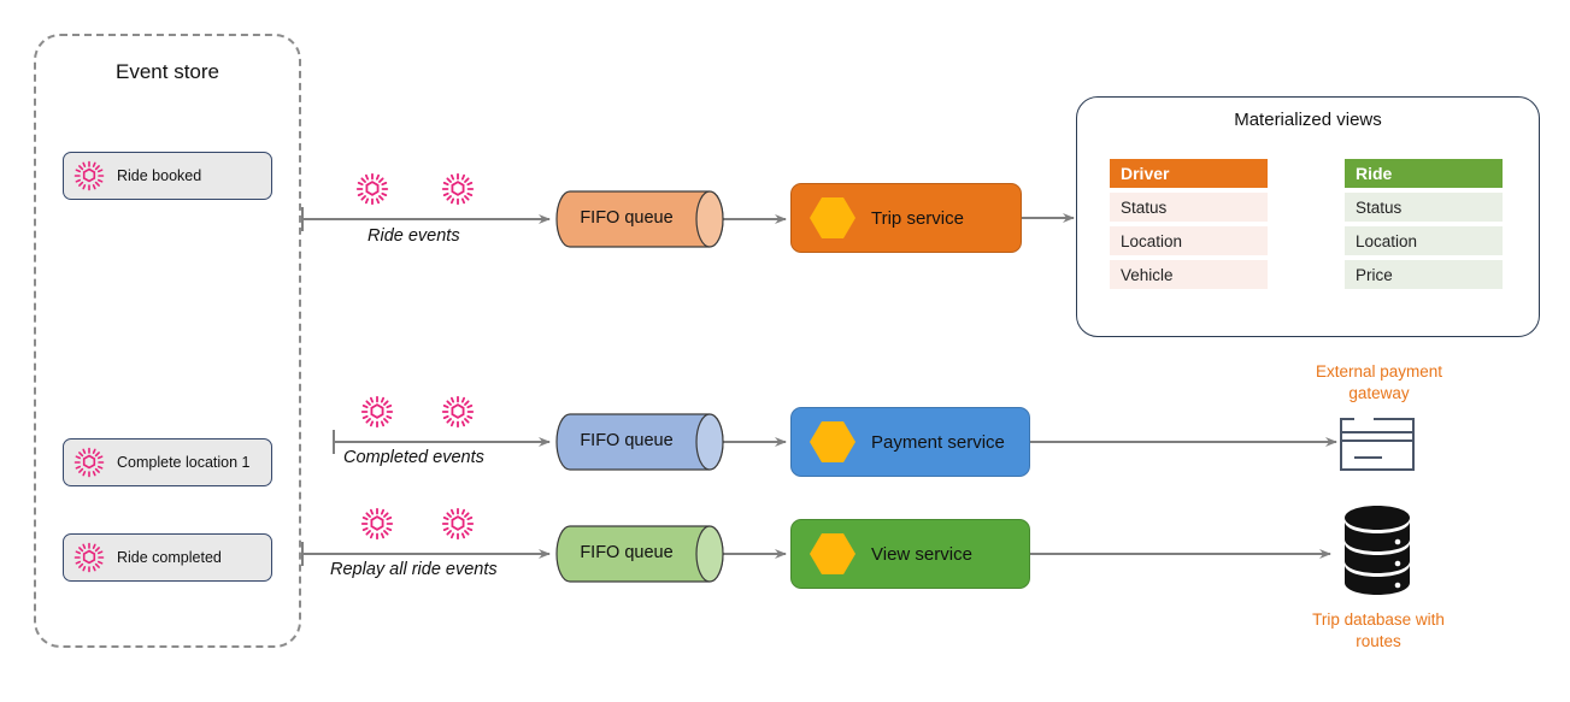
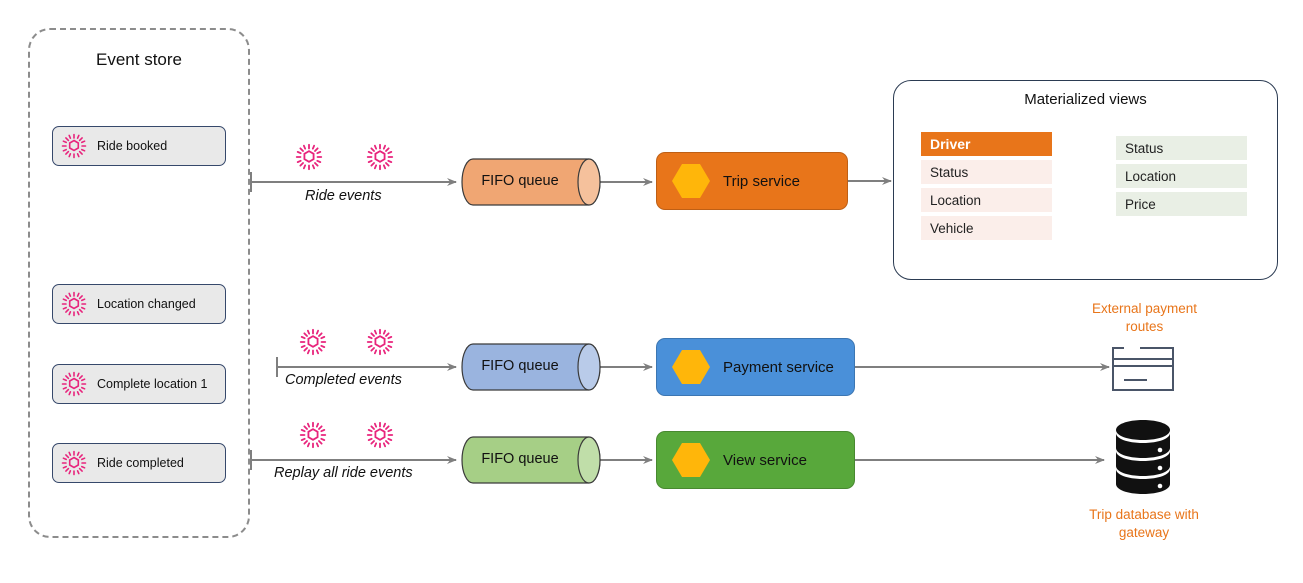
  Event store
  Ride booked
+ Location changed
  Complete location 1
  Ride completed
  Ride events
  FIFO queue
  Trip service
  Materialized views
  Driver
  Status
  Location
  Vehicle
- Ride
  Status
  Location
  Price
  Completed events
  FIFO queue
  Payment service
  External payment
- gateway
+ routes
  Replay all ride events
  FIFO queue
  View service
  Trip database with
- routes
+ gateway
